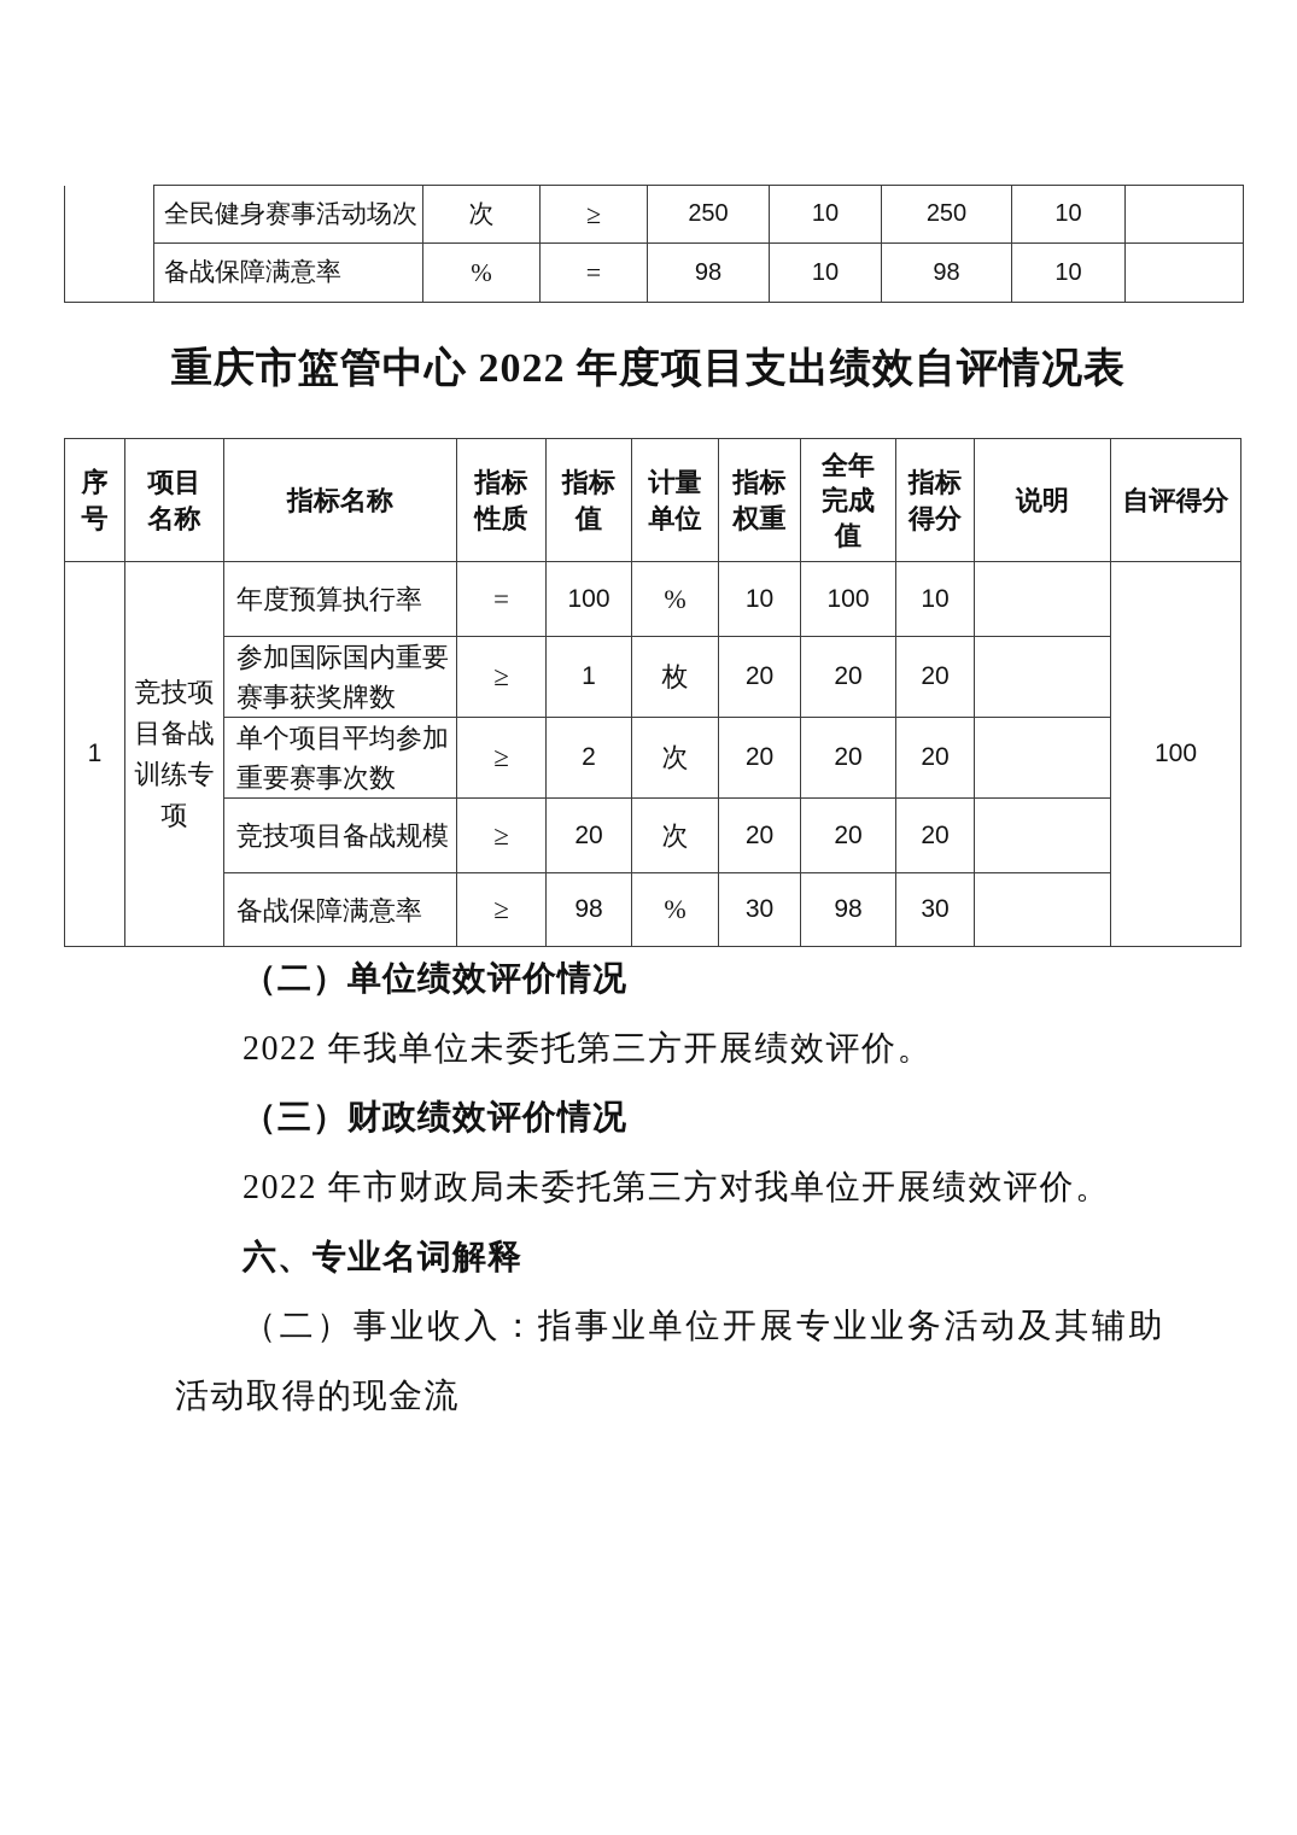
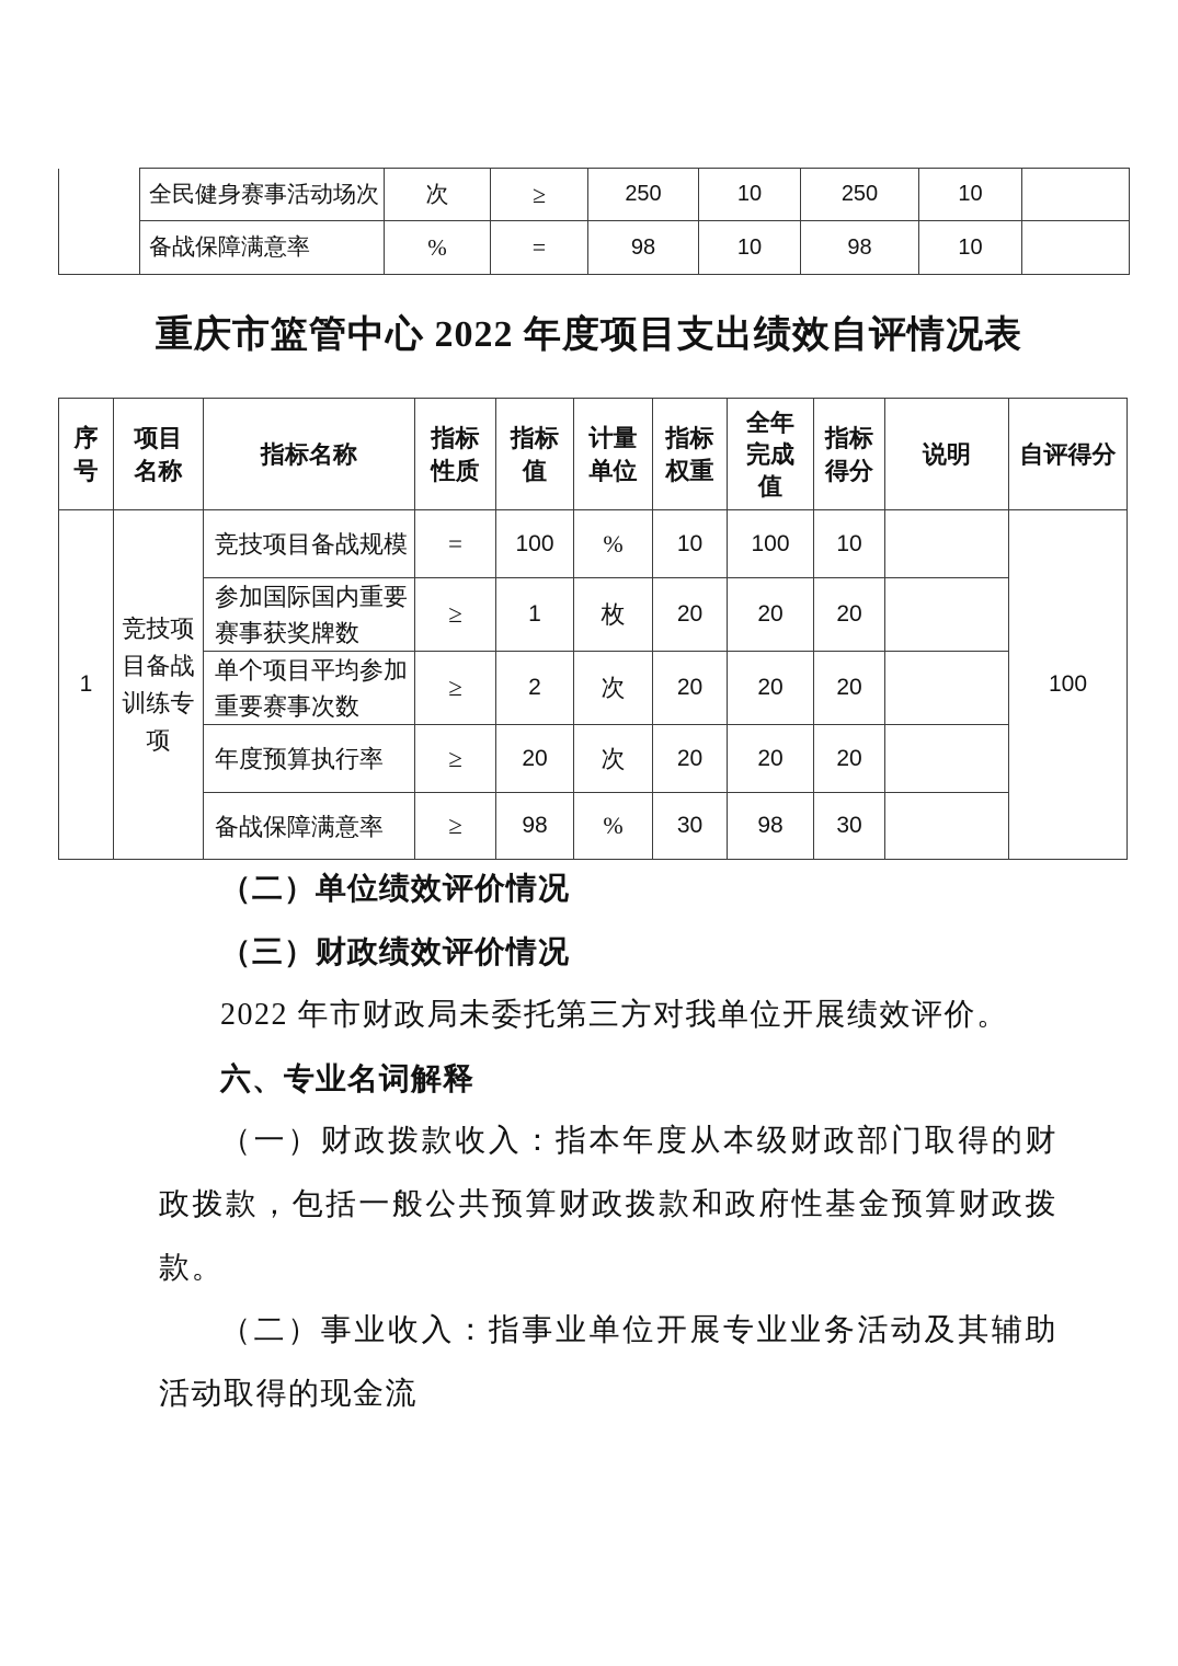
  	全民健身赛事活动场次	次	≥	250	10	250	10
  备战保障满意率	%	=	98	10	98	10
  重庆市篮管中心 2022 年度项目支出绩效自评情况表
  序号	项目名称	指标名称	指标性质	指标值	计量单位	指标权重	全年完成值	指标得分	说明	自评得分
- 1	竞技项目备战训练专项	年度预算执行率	=	100	%	10	100	10		100
+ 1	竞技项目备战训练专项	竞技项目备战规模	=	100	%	10	100	10		100
  参加国际国内重要赛事获奖牌数	≥	1	枚	20	20	20
  单个项目平均参加重要赛事次数	≥	2	次	20	20	20
- 竞技项目备战规模	≥	20	次	20	20	20
+ 年度预算执行率	≥	20	次	20	20	20
  备战保障满意率	≥	98	%	30	98	30
  （二）单位绩效评价情况
- 2022 年我单位未委托第三方开展绩效评价。
  （三）财政绩效评价情况
  2022 年市财政局未委托第三方对我单位开展绩效评价。
  六、专业名词解释
+ （一）财政拨款收入：指本年度从本级财政部门取得的财政拨款，包括一般公共预算财政拨款和政府性基金预算财政拨款。
  （二）事业收入：指事业单位开展专业业务活动及其辅助活动取得的现金流
